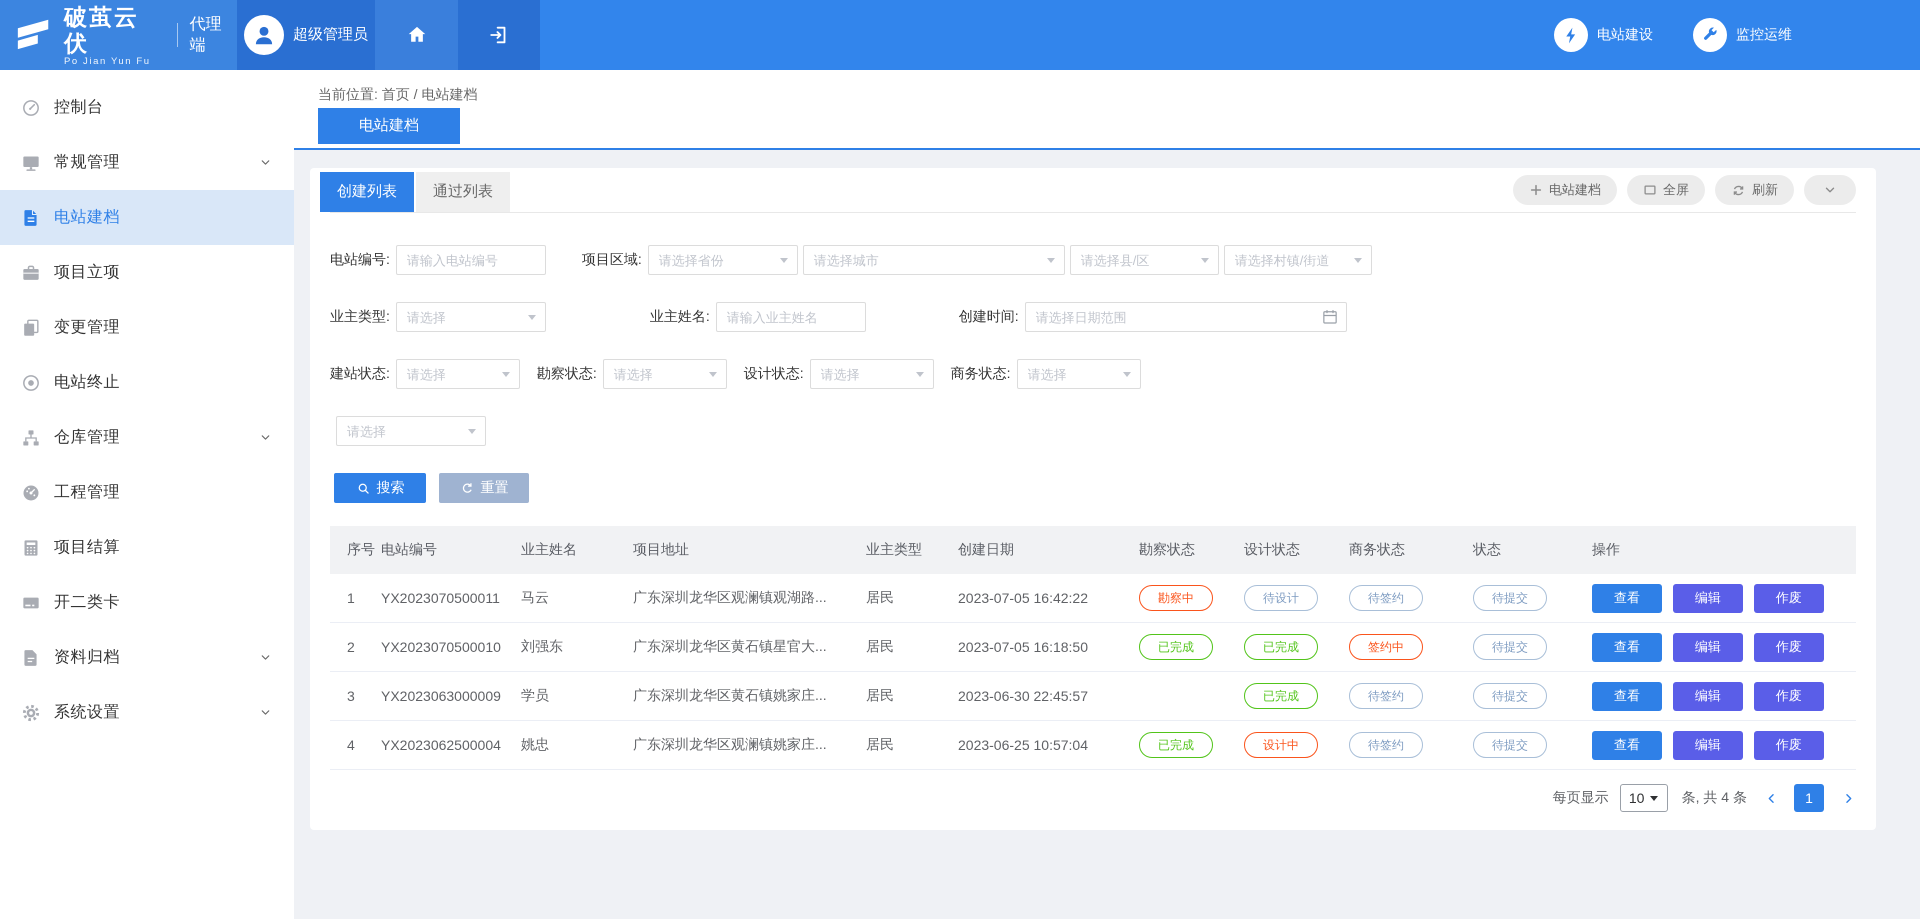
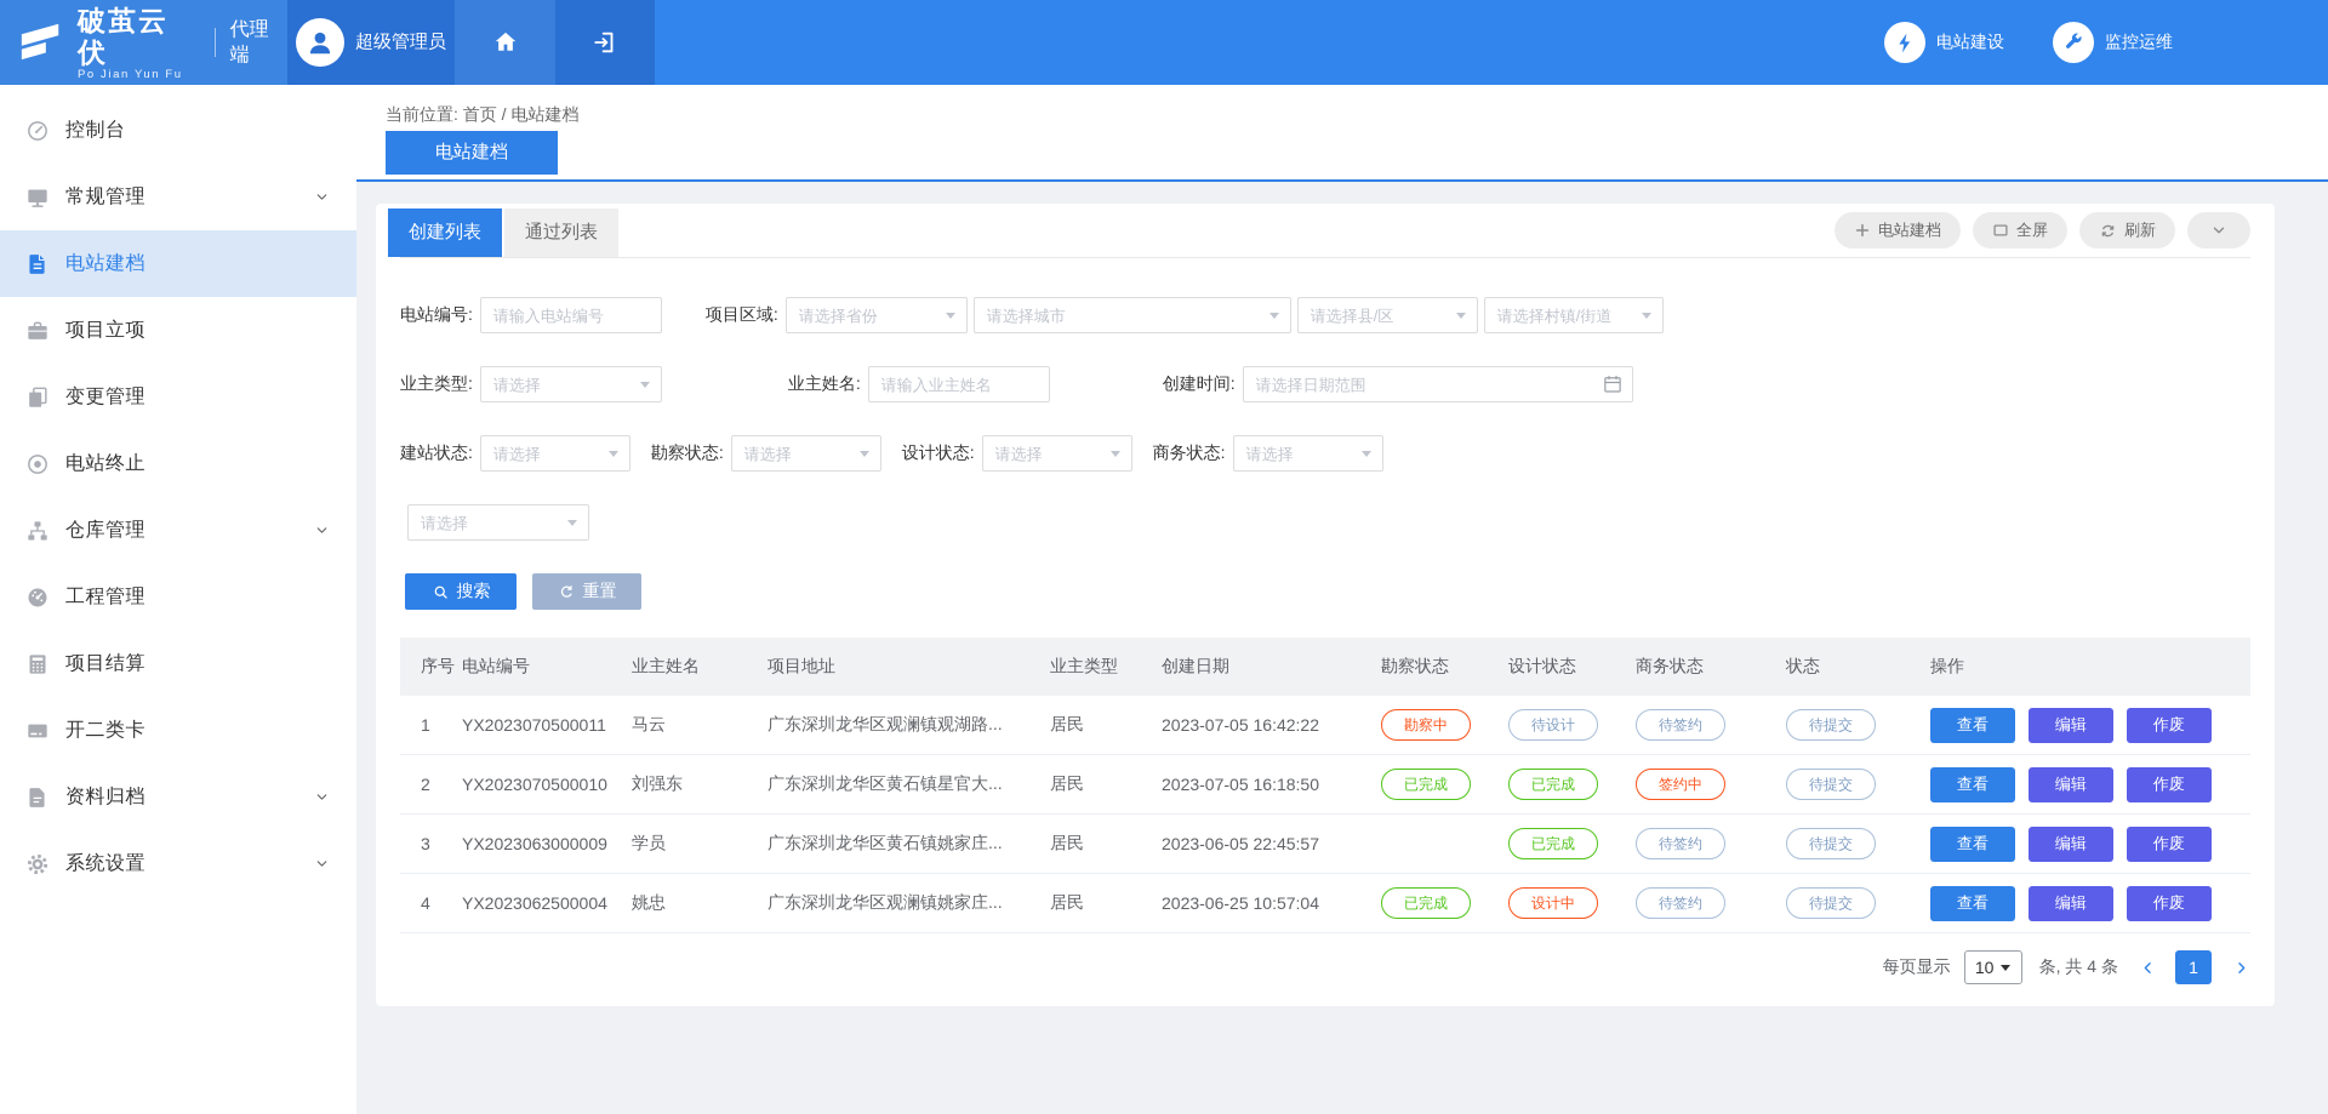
  破茧云伏
  Po Jian Yun Fu
  代理端
  超级管理员
  电站建设
  监控运维
  控制台
  常规管理
  电站建档
  项目立项
  变更管理
  电站终止
  仓库管理
  工程管理
  项目结算
  开二类卡
  资料归档
  系统设置
  当前位置: 首页 / 电站建档
  电站建档
  创建列表
  通过列表
  电站建档
  全屏
  刷新
  电站编号:
  请输入电站编号
  项目区域:
  请选择省份
  请选择城市
  请选择县/区
  请选择村镇/街道
  业主类型:
  请选择
  业主姓名:
  请输入业主姓名
  创建时间:
  请选择日期范围
  建站状态:
  请选择
  勘察状态:
  请选择
  设计状态:
  请选择
  商务状态:
  请选择
  请选择
  搜索
  重置
  序号
  电站编号
  业主姓名
  项目地址
  业主类型
  创建日期
  勘察状态
  设计状态
  商务状态
  状态
  操作
  1
  YX2023070500011
  马云
  广东深圳龙华区观澜镇观湖路...
  居民
  2023-07-05 16:42:22
  勘察中
  待设计
  待签约
  待提交
  查看 编辑 作废
  2
  YX2023070500010
  刘强东
  广东深圳龙华区黄石镇星官大...
  居民
  2023-07-05 16:18:50
  已完成
  已完成
  签约中
  待提交
  查看 编辑 作废
  3
  YX2023063000009
  学员
  广东深圳龙华区黄石镇姚家庄...
  居民
- 2023-06-30 22:45:57
+ 2023-06-05 22:45:57
  已完成
  待签约
  待提交
  查看 编辑 作废
  4
  YX2023062500004
  姚忠
  广东深圳龙华区观澜镇姚家庄...
  居民
  2023-06-25 10:57:04
  已完成
  设计中
  待签约
  待提交
  查看 编辑 作废
  每页显示
  10
  条, 共 4 条
  1
